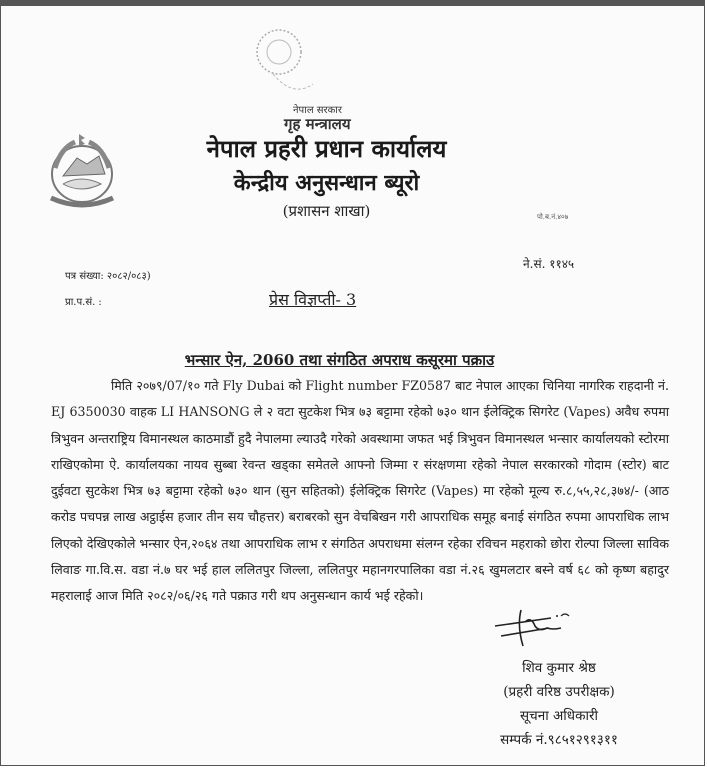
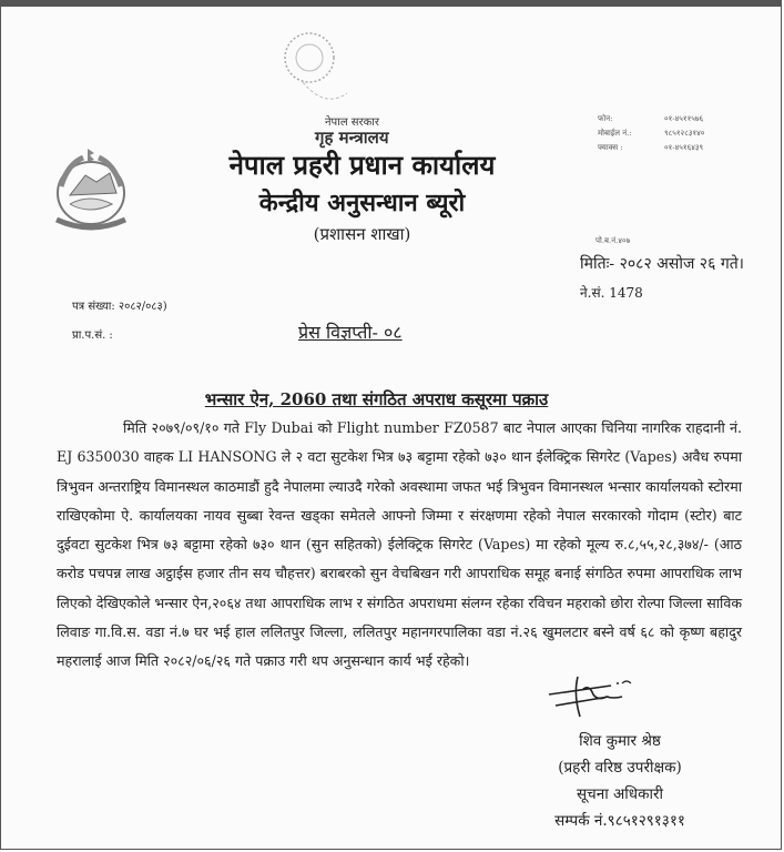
  नेपाल सरकार
  गृह मन्त्रालय
  नेपाल प्रहरी प्रधान कार्यालय
  केन्द्रीय अनुसन्धान ब्यूरो
  (प्रशासन शाखा)
+ फोन:
+ ०१-४५११५७६
+ मोबाईल नं.:
+ ९८५१२८३१४०
+ फ्याक्स :
+ ०१-४५१६४३९
  पो.ब.नं.४०७
+ मितिः- २०८२ असोज २६ गते।
- ने.सं. ११४५
+ ने.सं. 1478
  पत्र संख्या: २०८२/०८३)
  प्रा.प.सं. :
- प्रेस विज्ञप्ती- 3
+ प्रेस विज्ञप्ती- ०८
  भन्सार ऐन, 2060 तथा संगठित अपराध कसूरमा पक्राउ
- मिति २०७९/07/१० गते Fly Dubai को Flight number FZ0587 बाट नेपाल आएका चिनिया नागरिक राहदानी नं. EJ 6350030 वाहक LI HANSONG ले २ वटा सुटकेश भित्र ७३ बट्टामा रहेको ७३० थान ईलेक्ट्रिक सिगरेट (Vapes) अवैध रुपमा त्रिभुवन अन्तराष्ट्रिय विमानस्थल काठमाडौं हुदै नेपालमा ल्याउदै गरेको अवस्थामा जफत भई त्रिभुवन विमानस्थल भन्सार कार्यालयको स्टोरमा राखिएकोमा ऐ. कार्यालयका नायव सुब्बा रेवन्त खड्का समेतले आफ्नो जिम्मा र संरक्षणमा रहेको नेपाल सरकारको गोदाम (स्टोर) बाट दुईवटा सुटकेश भित्र ७३ बट्टामा रहेको ७३० थान (सुन सहितको) ईलेक्ट्रिक सिगरेट (Vapes) मा रहेको मूल्य रु.८,५५,२८,३७४/- (आठ करोड पचपन्न लाख अट्ठाईस हजार तीन सय चौहत्तर) बराबरको सुन वेचबिखन गरी आपराधिक समूह बनाई संगठित रुपमा आपराधिक लाभ लिएको देखिएकोले भन्सार ऐन,२०६४ तथा आपराधिक लाभ र संगठित अपराधमा संलग्न रहेका रविचन महराको छोरा रोल्पा जिल्ला साविक लिवाङ गा.वि.स. वडा नं.७ घर भई हाल ललितपुर जिल्ला, ललितपुर महानगरपालिका वडा नं.२६ खुमलटार बस्ने वर्ष ६८ को कृष्ण बहादुर महरालाई आज मिति २०८२/०६/२६ गते पक्राउ गरी थप अनुसन्धान कार्य भई रहेको।
+ मिति २०७९/०९/१० गते Fly Dubai को Flight number FZ0587 बाट नेपाल आएका चिनिया नागरिक राहदानी नं. EJ 6350030 वाहक LI HANSONG ले २ वटा सुटकेश भित्र ७३ बट्टामा रहेको ७३० थान ईलेक्ट्रिक सिगरेट (Vapes) अवैध रुपमा त्रिभुवन अन्तराष्ट्रिय विमानस्थल काठमाडौं हुदै नेपालमा ल्याउदै गरेको अवस्थामा जफत भई त्रिभुवन विमानस्थल भन्सार कार्यालयको स्टोरमा राखिएकोमा ऐ. कार्यालयका नायव सुब्बा रेवन्त खड्का समेतले आफ्नो जिम्मा र संरक्षणमा रहेको नेपाल सरकारको गोदाम (स्टोर) बाट दुईवटा सुटकेश भित्र ७३ बट्टामा रहेको ७३० थान (सुन सहितको) ईलेक्ट्रिक सिगरेट (Vapes) मा रहेको मूल्य रु.८,५५,२८,३७४/- (आठ करोड पचपन्न लाख अट्ठाईस हजार तीन सय चौहत्तर) बराबरको सुन वेचबिखन गरी आपराधिक समूह बनाई संगठित रुपमा आपराधिक लाभ लिएको देखिएकोले भन्सार ऐन,२०६४ तथा आपराधिक लाभ र संगठित अपराधमा संलग्न रहेका रविचन महराको छोरा रोल्पा जिल्ला साविक लिवाङ गा.वि.स. वडा नं.७ घर भई हाल ललितपुर जिल्ला, ललितपुर महानगरपालिका वडा नं.२६ खुमलटार बस्ने वर्ष ६८ को कृष्ण बहादुर महरालाई आज मिति २०८२/०६/२६ गते पक्राउ गरी थप अनुसन्धान कार्य भई रहेको।
  शिव कुमार श्रेष्ठ
  (प्रहरी वरिष्ठ उपरीक्षक)
  सूचना अधिकारी
  सम्पर्क नं.९८५१२९१३११
